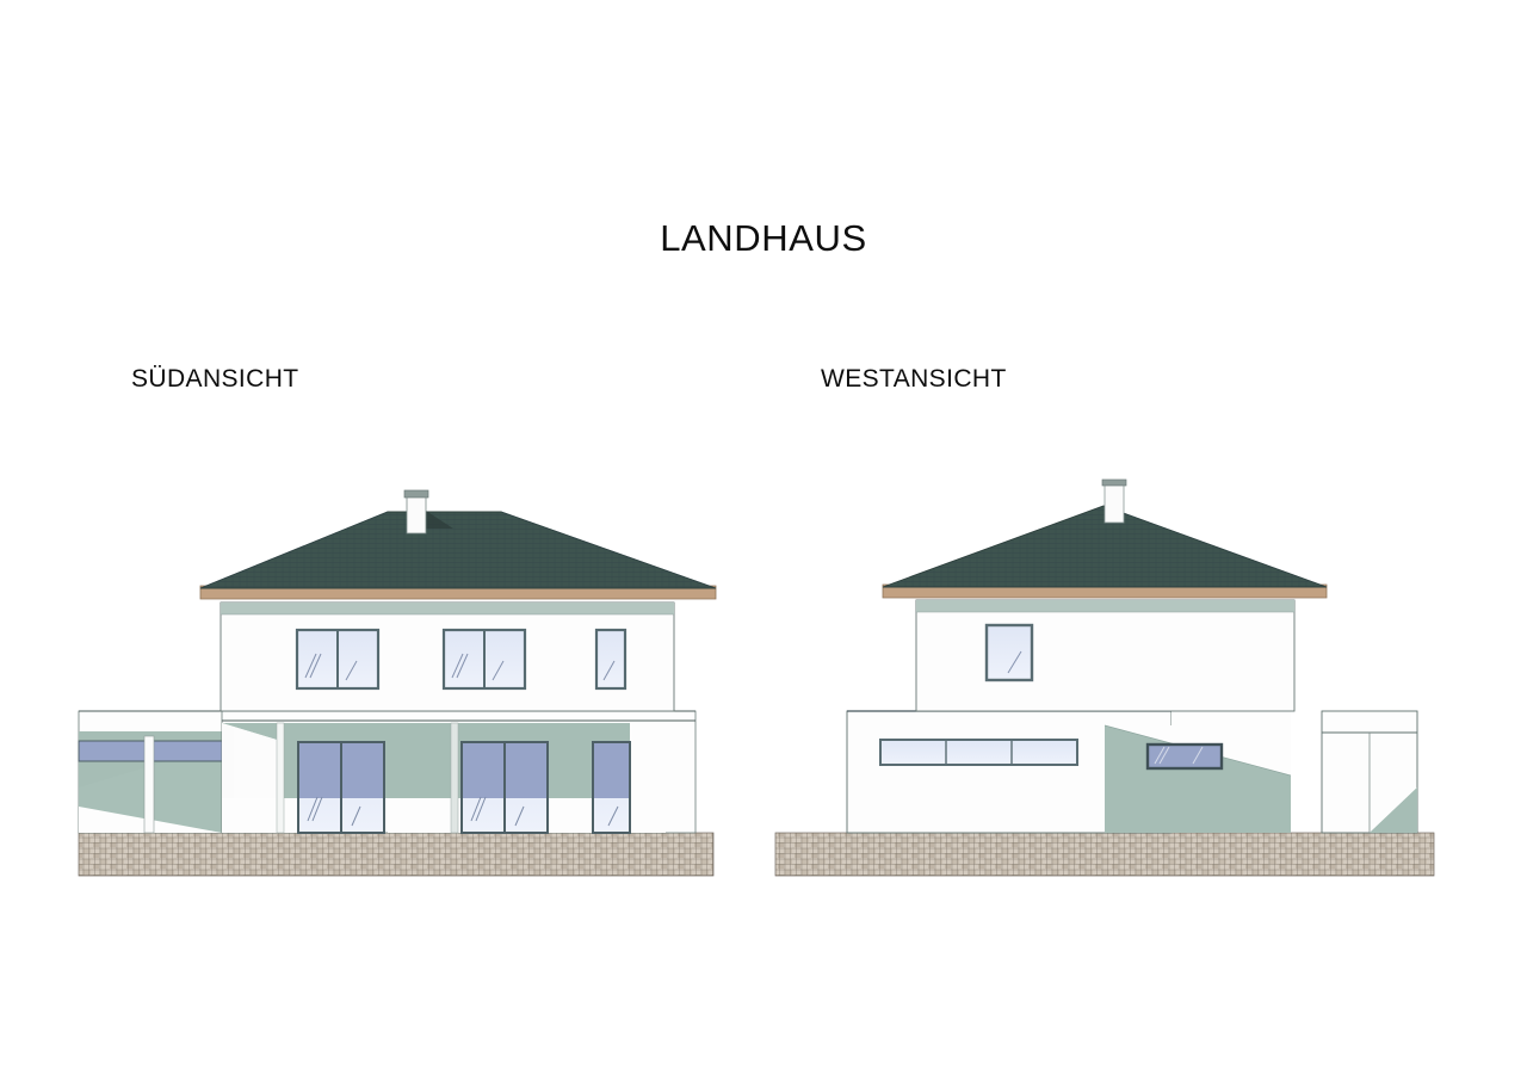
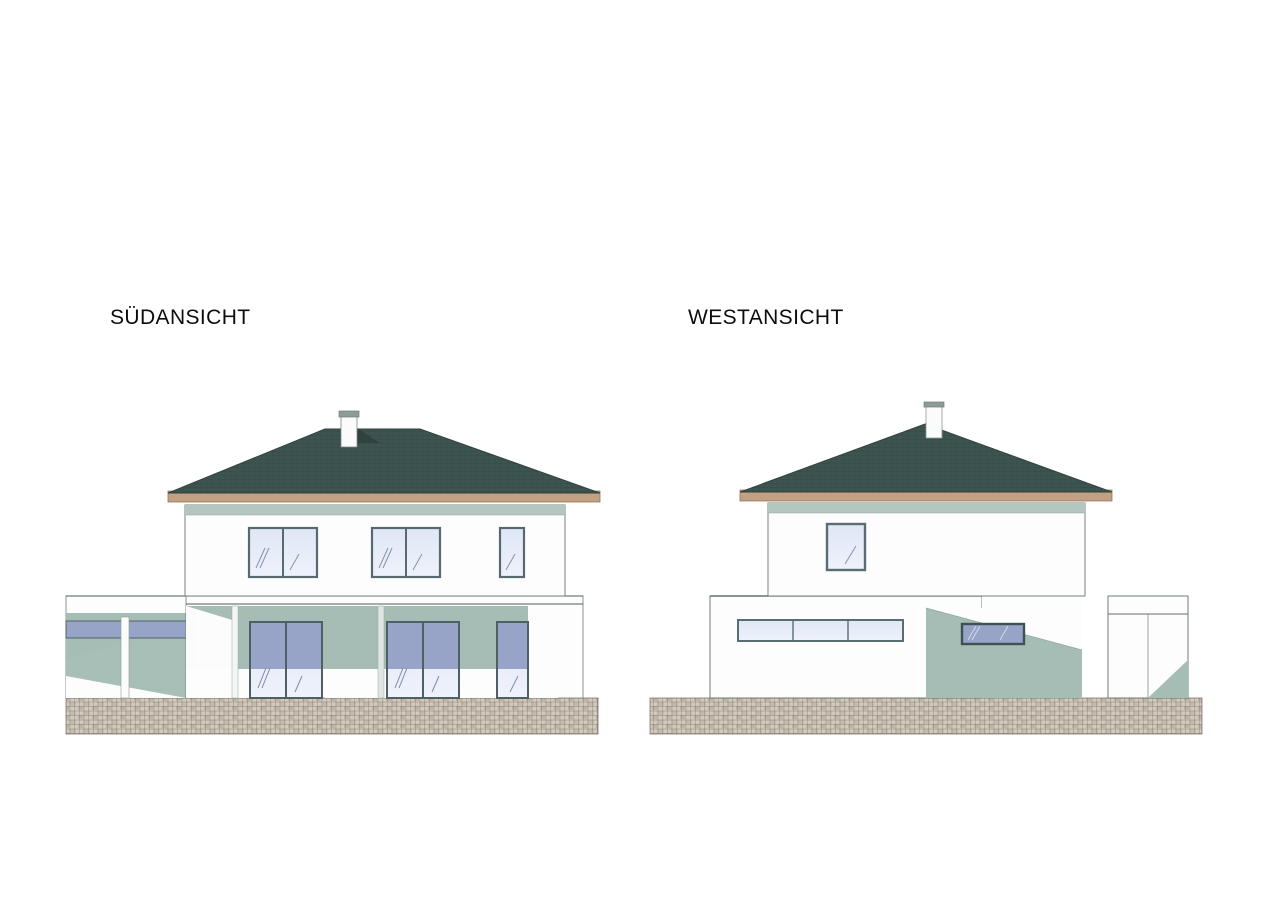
- LANDHAUS
  SÜDANSICHT
  WESTANSICHT
